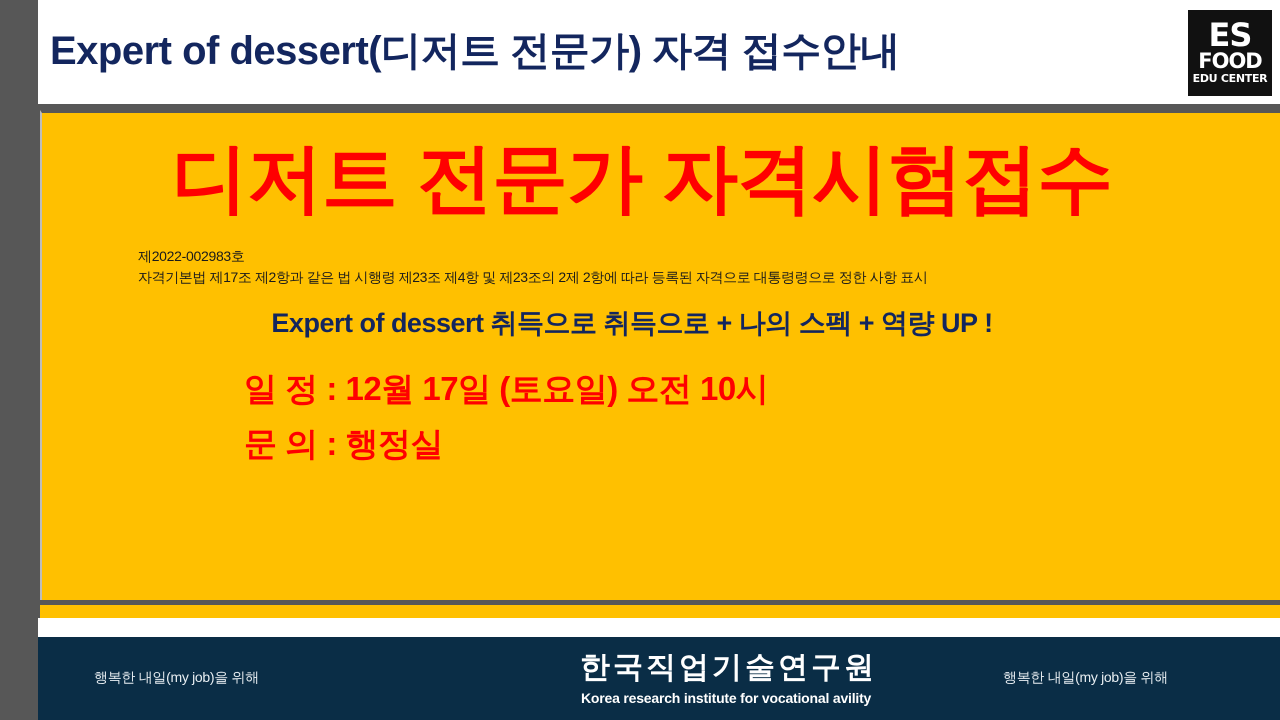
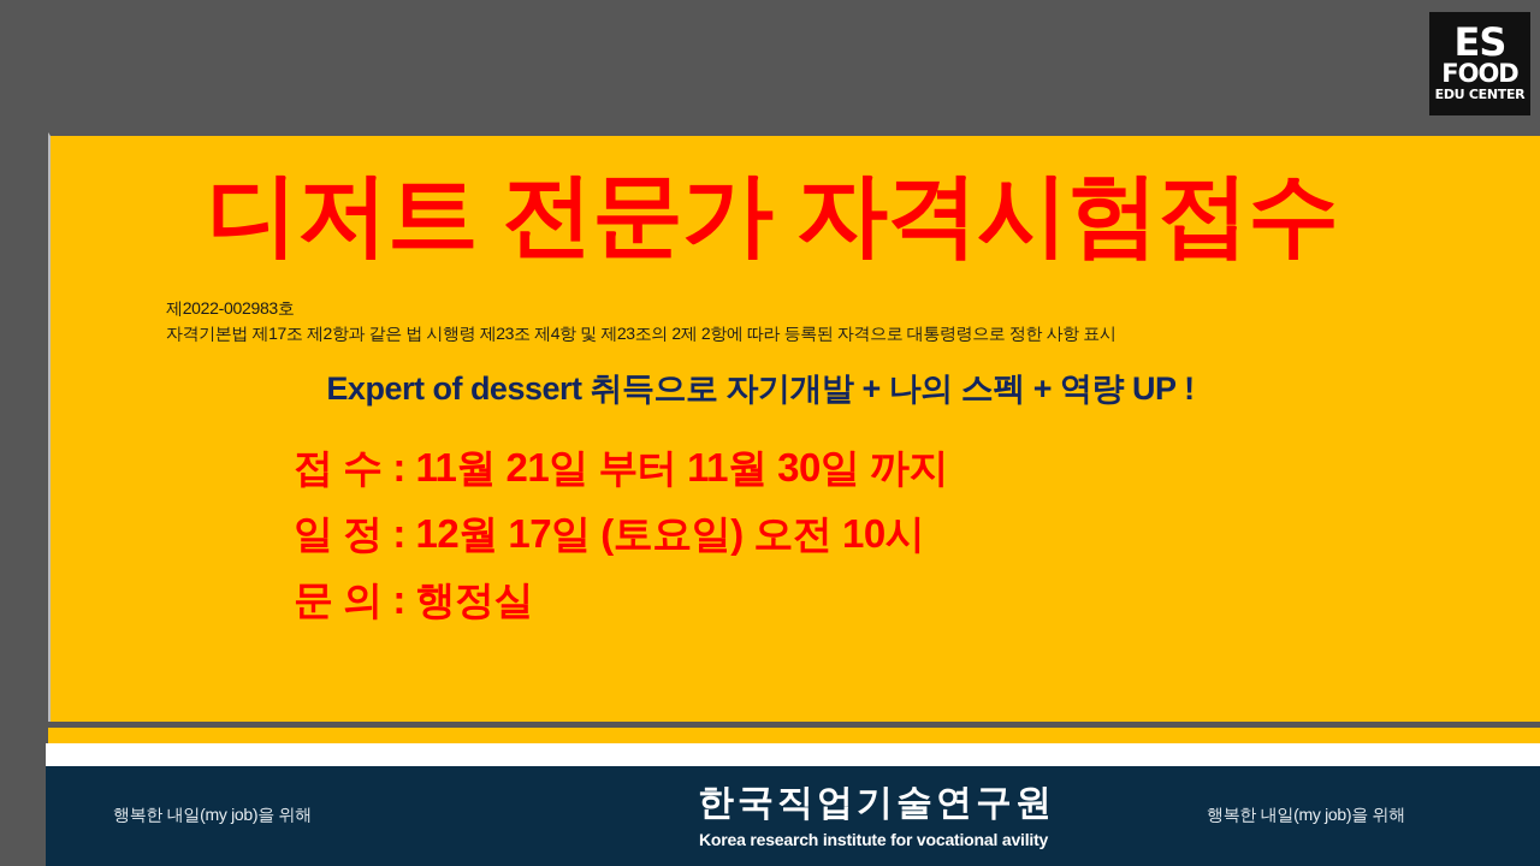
- Expert of dessert(디저트 전문가) 자격 접수안내
  ES
  FOOD
  EDU CENTER
  디저트 전문가 자격시험접수
  제2022-002983호
  자격기본법 제17조 제2항과 같은 법 시행령 제23조 제4항 및 제23조의 2제 2항에 따라 등록된 자격으로 대통령령으로 정한 사항 표시
- Expert of dessert 취득으로 취득으로 + 나의 스펙 + 역량 UP !
+ Expert of dessert 취득으로 자기개발 + 나의 스펙 + 역량 UP !
+ 접 수 : 11월 21일 부터 11월 30일 까지
  일 정 : 12월 17일 (토요일) 오전 10시
  문 의 : 행정실
  행복한 내일(my job)을 위해
  한국직업기술연구원
  Korea research institute for vocational avility
  행복한 내일(my job)을 위해
